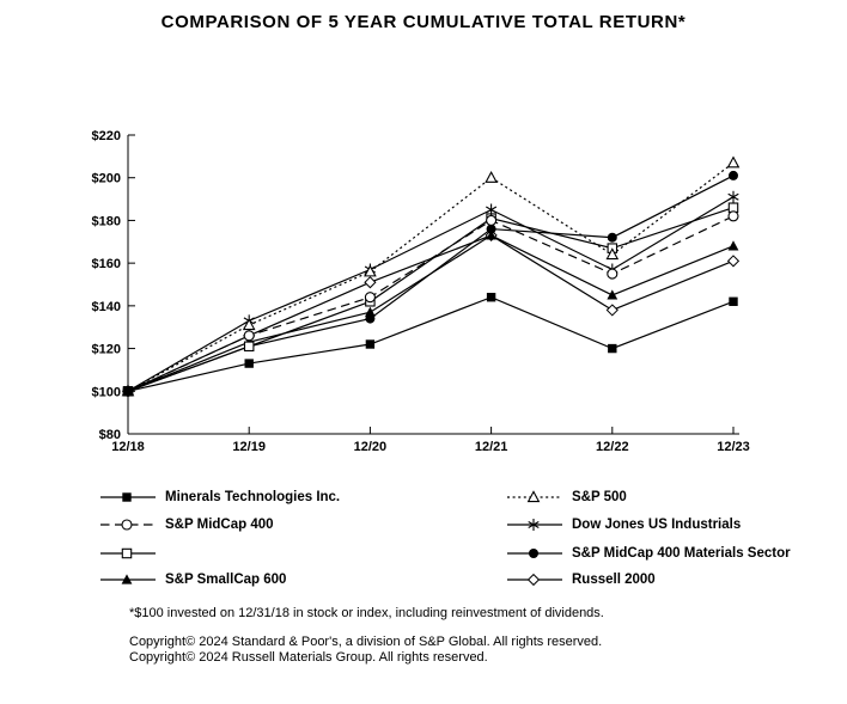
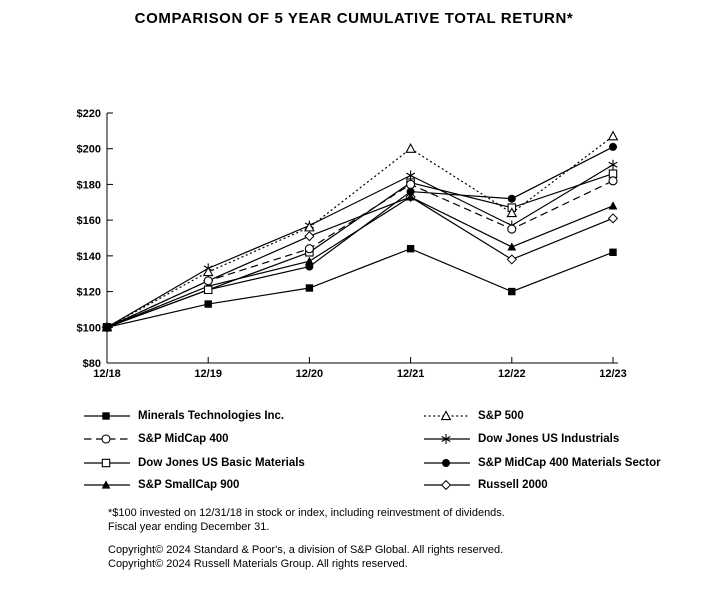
  COMPARISON OF 5 YEAR CUMULATIVE TOTAL RETURN*
  $80
  $100
  $120
  $140
  $160
  $180
  $200
  $220
  12/18
  12/19
  12/20
  12/21
  12/22
  12/23
  Minerals Technologies Inc.
  S&P 500
  S&P MidCap 400
  Dow Jones US Industrials
+ Dow Jones US Basic Materials
  S&P MidCap 400 Materials Sector
- S&P SmallCap 600
+ S&P SmallCap 900
  Russell 2000
  *$100 invested on 12/31/18 in stock or index, including reinvestment of dividends.
+ Fiscal year ending December 31.
  Copyright© 2024 Standard & Poor's, a division of S&P Global. All rights reserved.
  Copyright© 2024 Russell Materials Group. All rights reserved.
